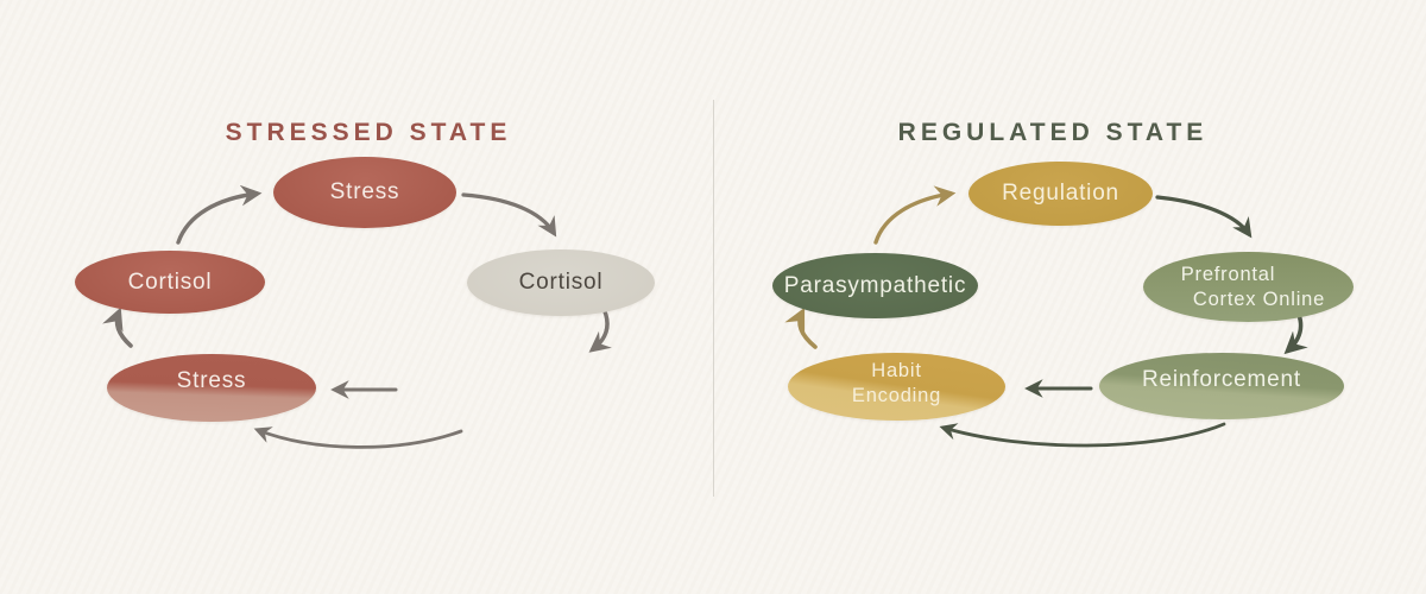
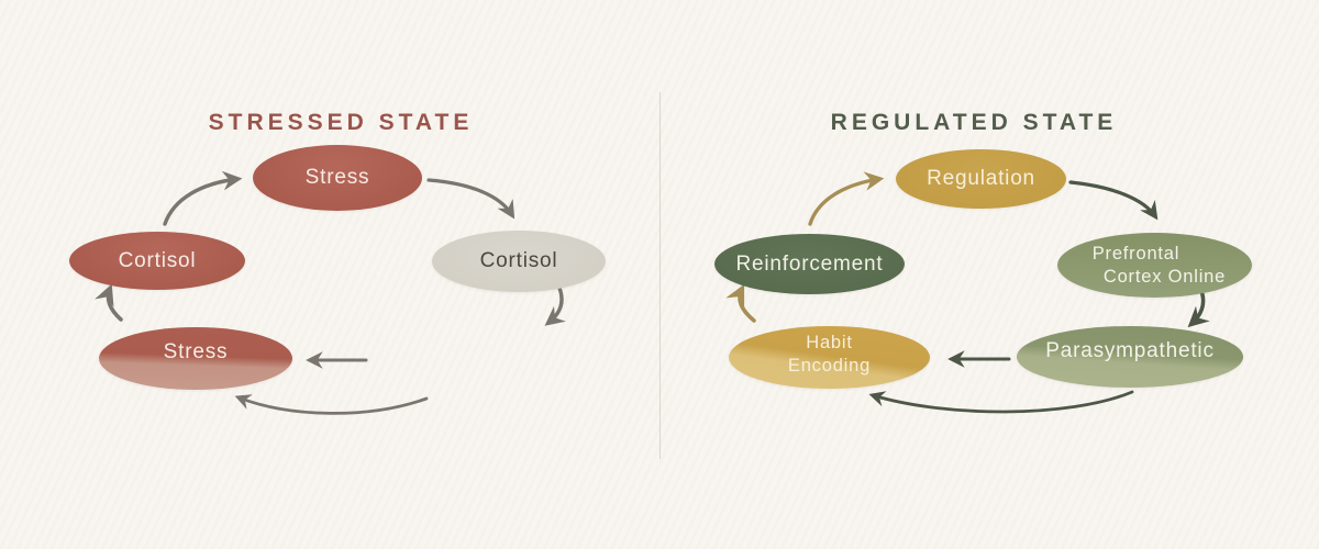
  STRESSED STATE
  Stress
  Cortisol
  Stress
  Cortisol
  REGULATED STATE
  Regulation
  Prefrontal
  Cortex Online
- Reinforcement
+ Parasympathetic
  Habit
  Encoding
- Parasympathetic
+ Reinforcement
